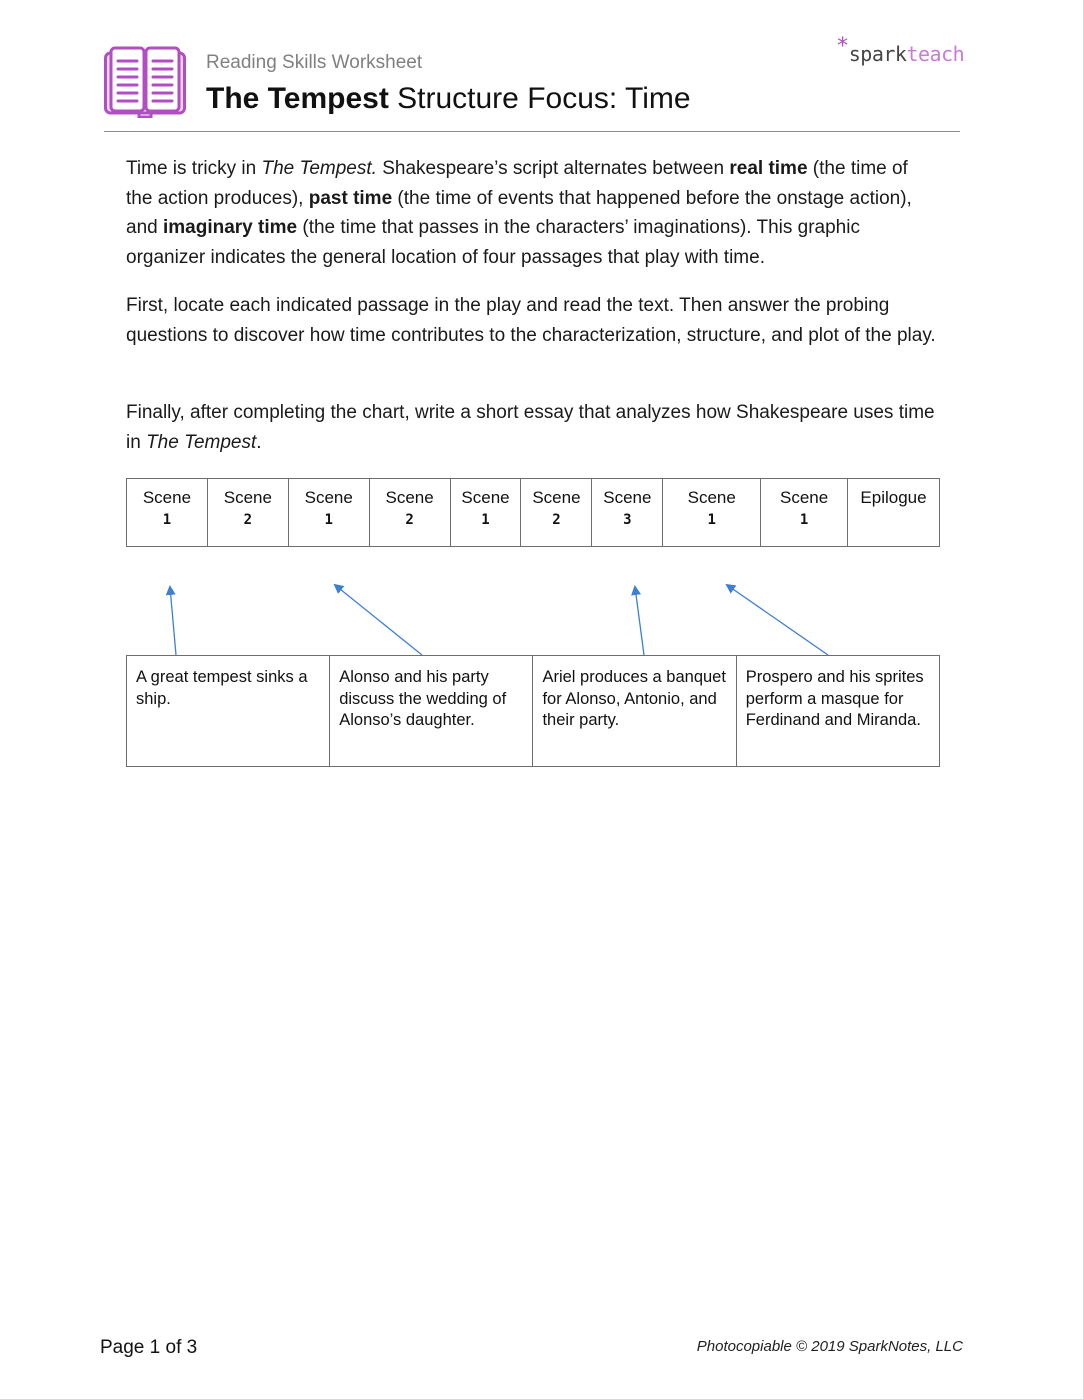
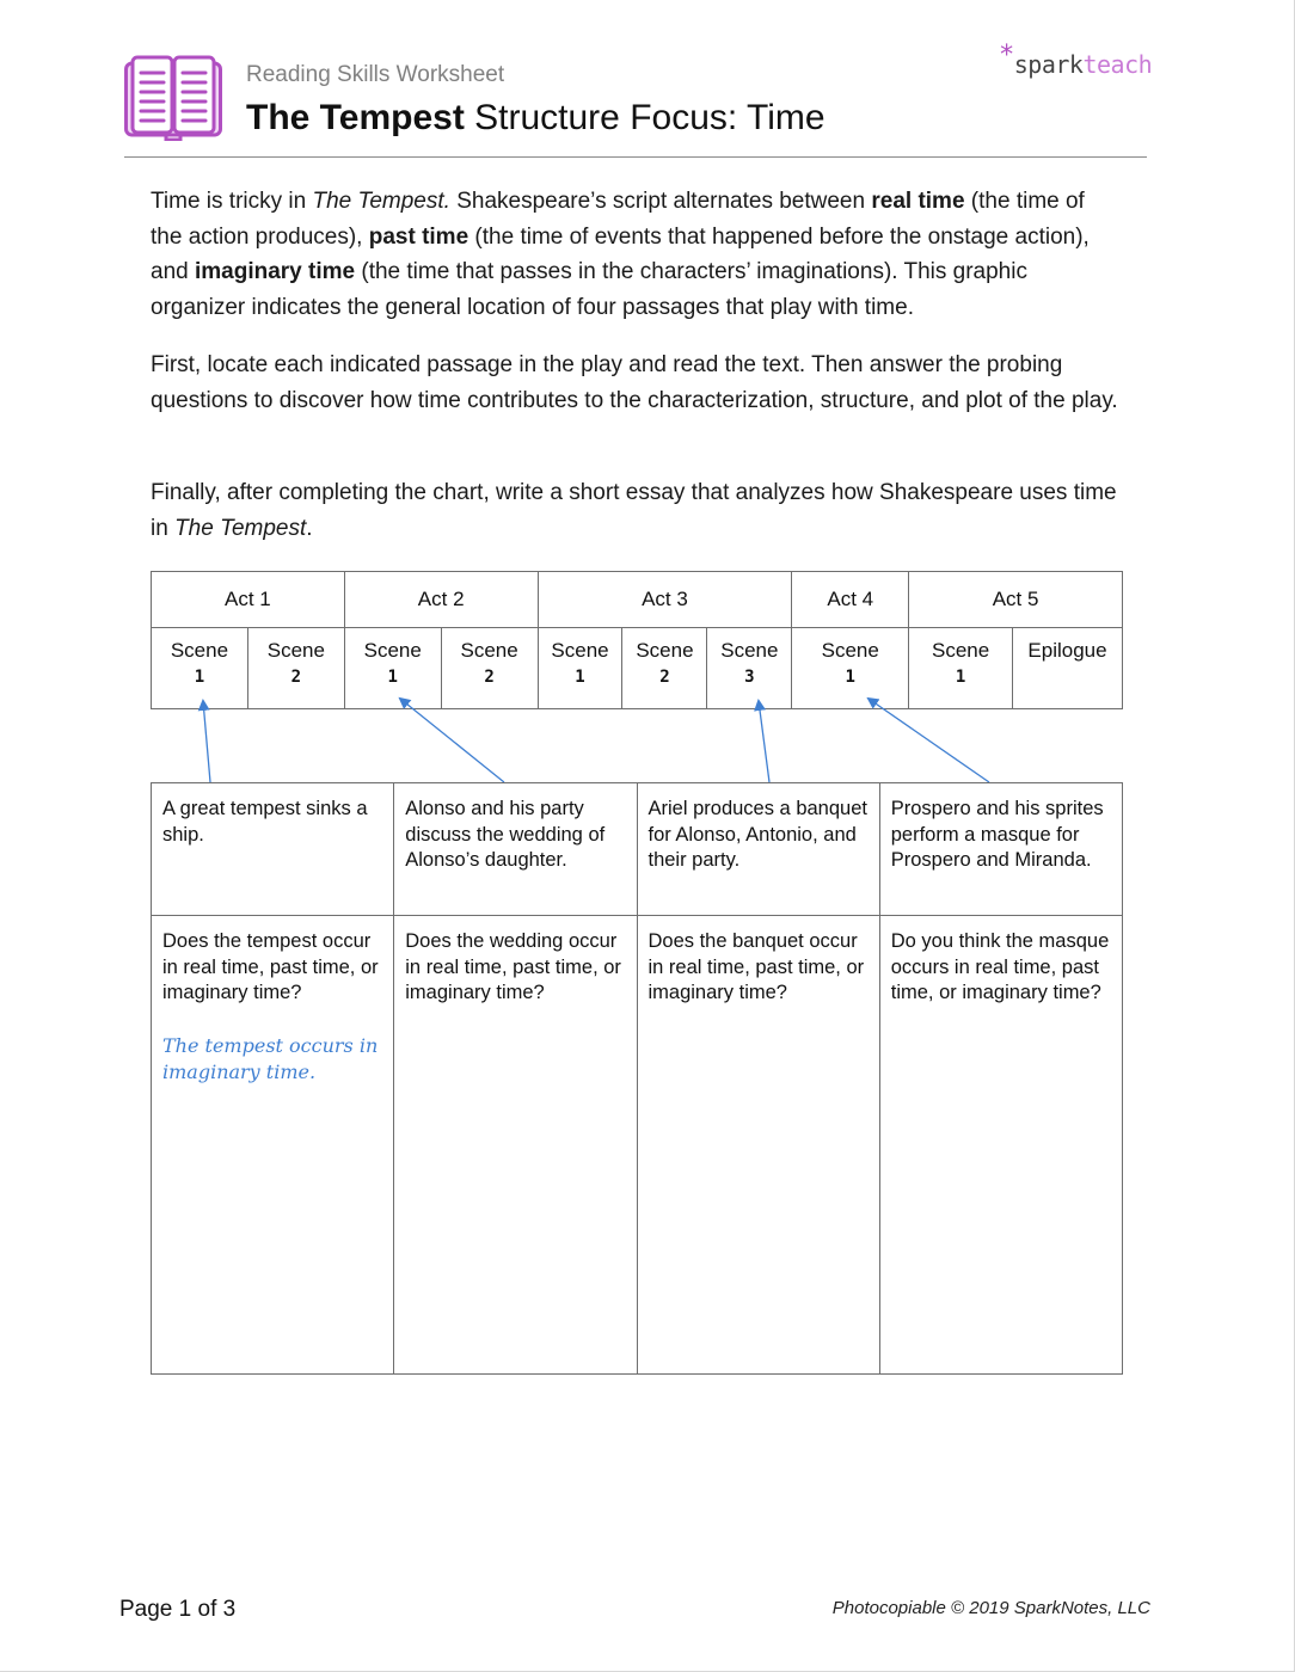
  Reading Skills Worksheet
  The Tempest Structure Focus: Time
  *sparkteach
  Time is tricky in The Tempest. Shakespeare’s script alternates between real time (the time of the action produces), past time (the time of events that happened before the onstage action), and imaginary time (the time that passes in the characters’ imaginations). This graphic organizer indicates the general location of four passages that play with time.
  First, locate each indicated passage in the play and read the text. Then answer the probing questions to discover how time contributes to the characterization, structure, and plot of the play.
  Finally, after completing the chart, write a short essay that analyzes how Shakespeare uses time in The Tempest.
+ Act 1	Act 2	Act 3	Act 4	Act 5
  Scene1	Scene2	Scene1	Scene2	Scene1	Scene2	Scene3	Scene1	Scene1	Epilogue
- A great tempest sinks a ship.	Alonso and his party discuss the wedding of Alonso’s daughter.	Ariel produces a banquet for Alonso, Antonio, and their party.	Prospero and his sprites perform a masque for Ferdinand and Miranda.
+ A great tempest sinks a ship.	Alonso and his party discuss the wedding of Alonso’s daughter.	Ariel produces a banquet for Alonso, Antonio, and their party.	Prospero and his sprites perform a masque for Prospero and Miranda.
+ Does the tempest occur in real time, past time, or imaginary time?The tempest occurs in imaginary time.	Does the wedding occur in real time, past time, or imaginary time?	Does the banquet occur in real time, past time, or imaginary time?	Do you think the masque occurs in real time, past time, or imaginary time?
  Page 1 of 3
  Photocopiable © 2019 SparkNotes, LLC
